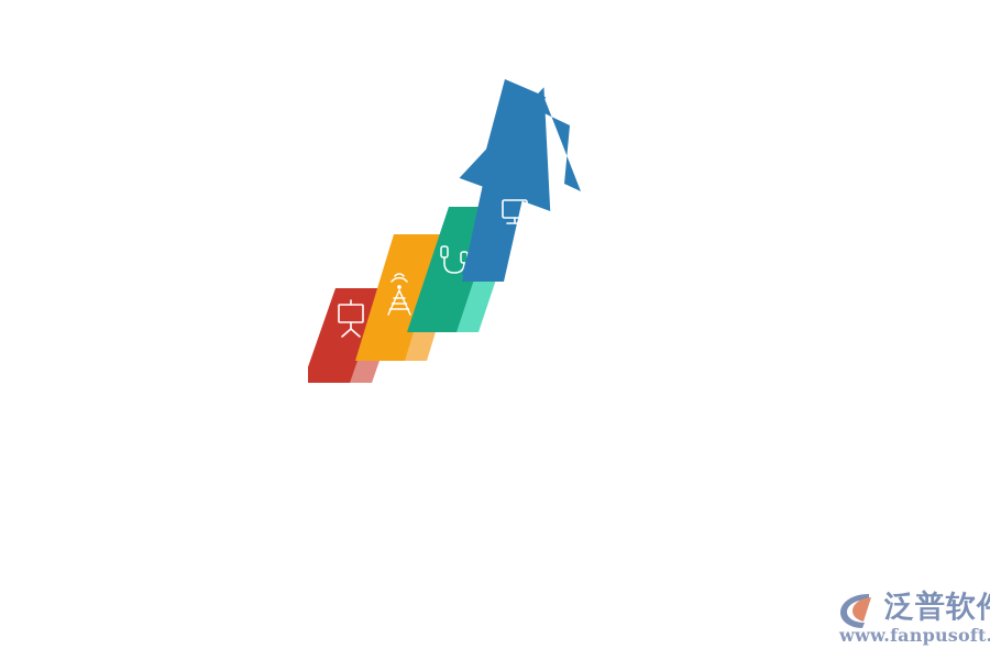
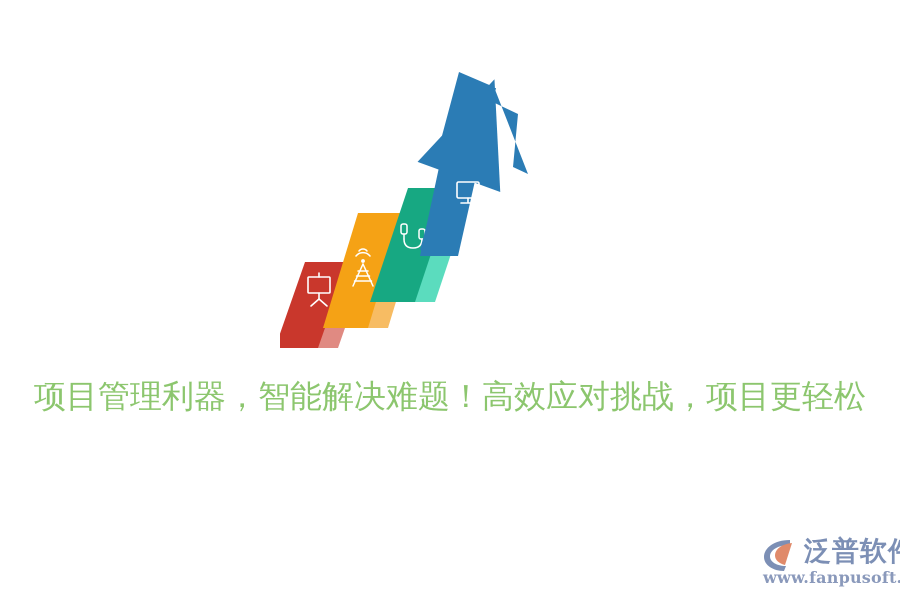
+ 项目管理利器，智能解决难题！高效应对挑战，项目更轻松
  泛普软
  www.fanpusoft.
